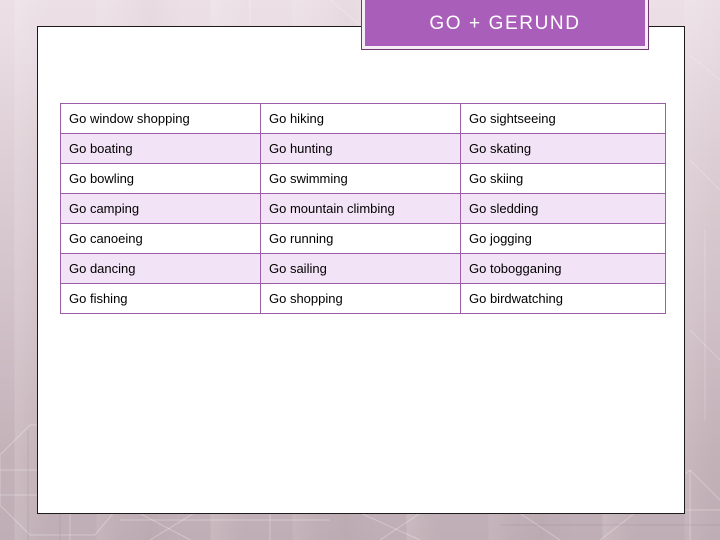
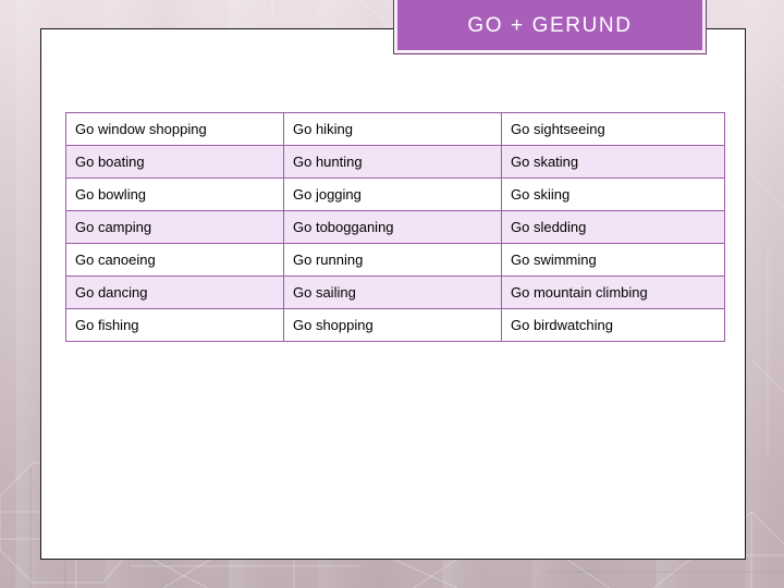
  Go window shopping	Go hiking	Go sightseeing
  Go boating	Go hunting	Go skating
- Go bowling	Go swimming	Go skiing
+ Go bowling	Go jogging	Go skiing
- Go camping	Go mountain climbing	Go sledding
+ Go camping	Go tobogganing	Go sledding
- Go canoeing	Go running	Go jogging
+ Go canoeing	Go running	Go swimming
- Go dancing	Go sailing	Go tobogganing
+ Go dancing	Go sailing	Go mountain climbing
  Go fishing	Go shopping	Go birdwatching
  GO + GERUND
